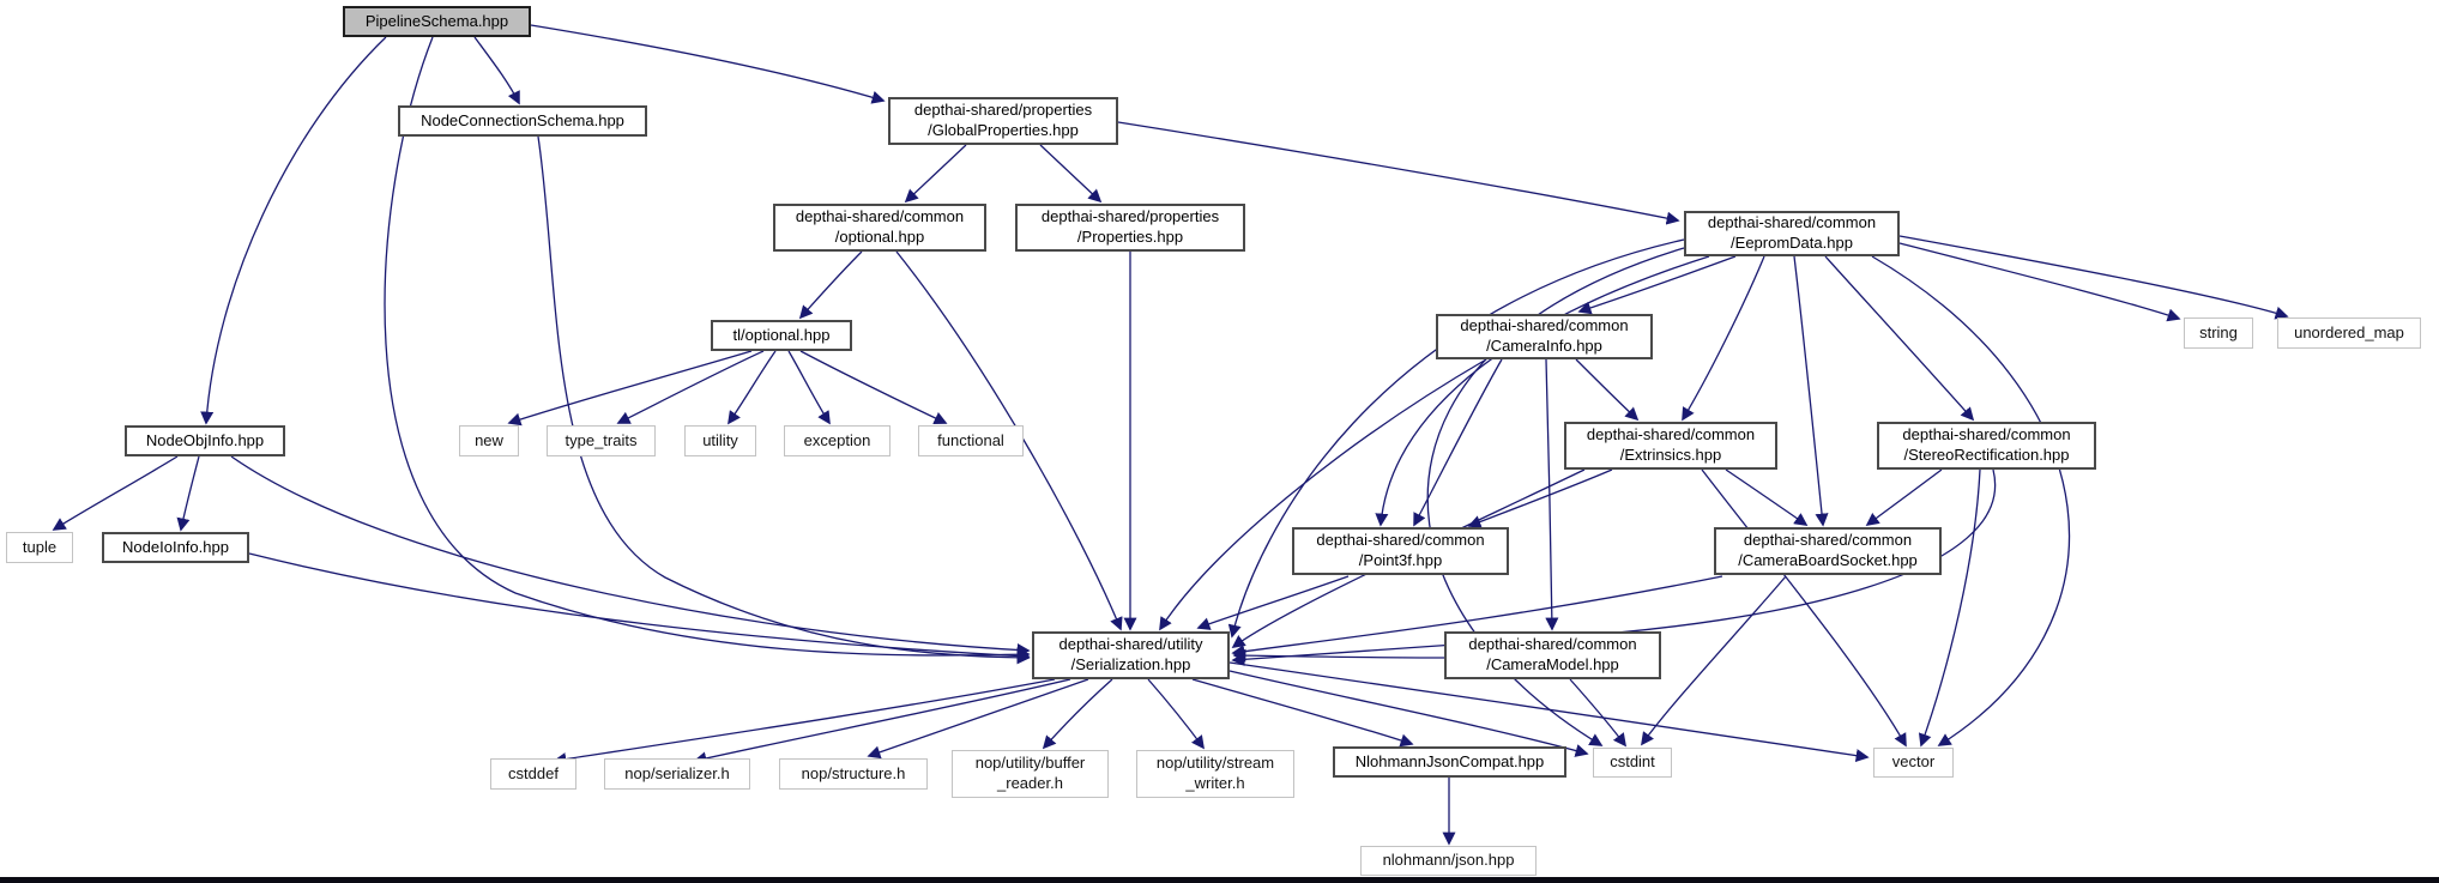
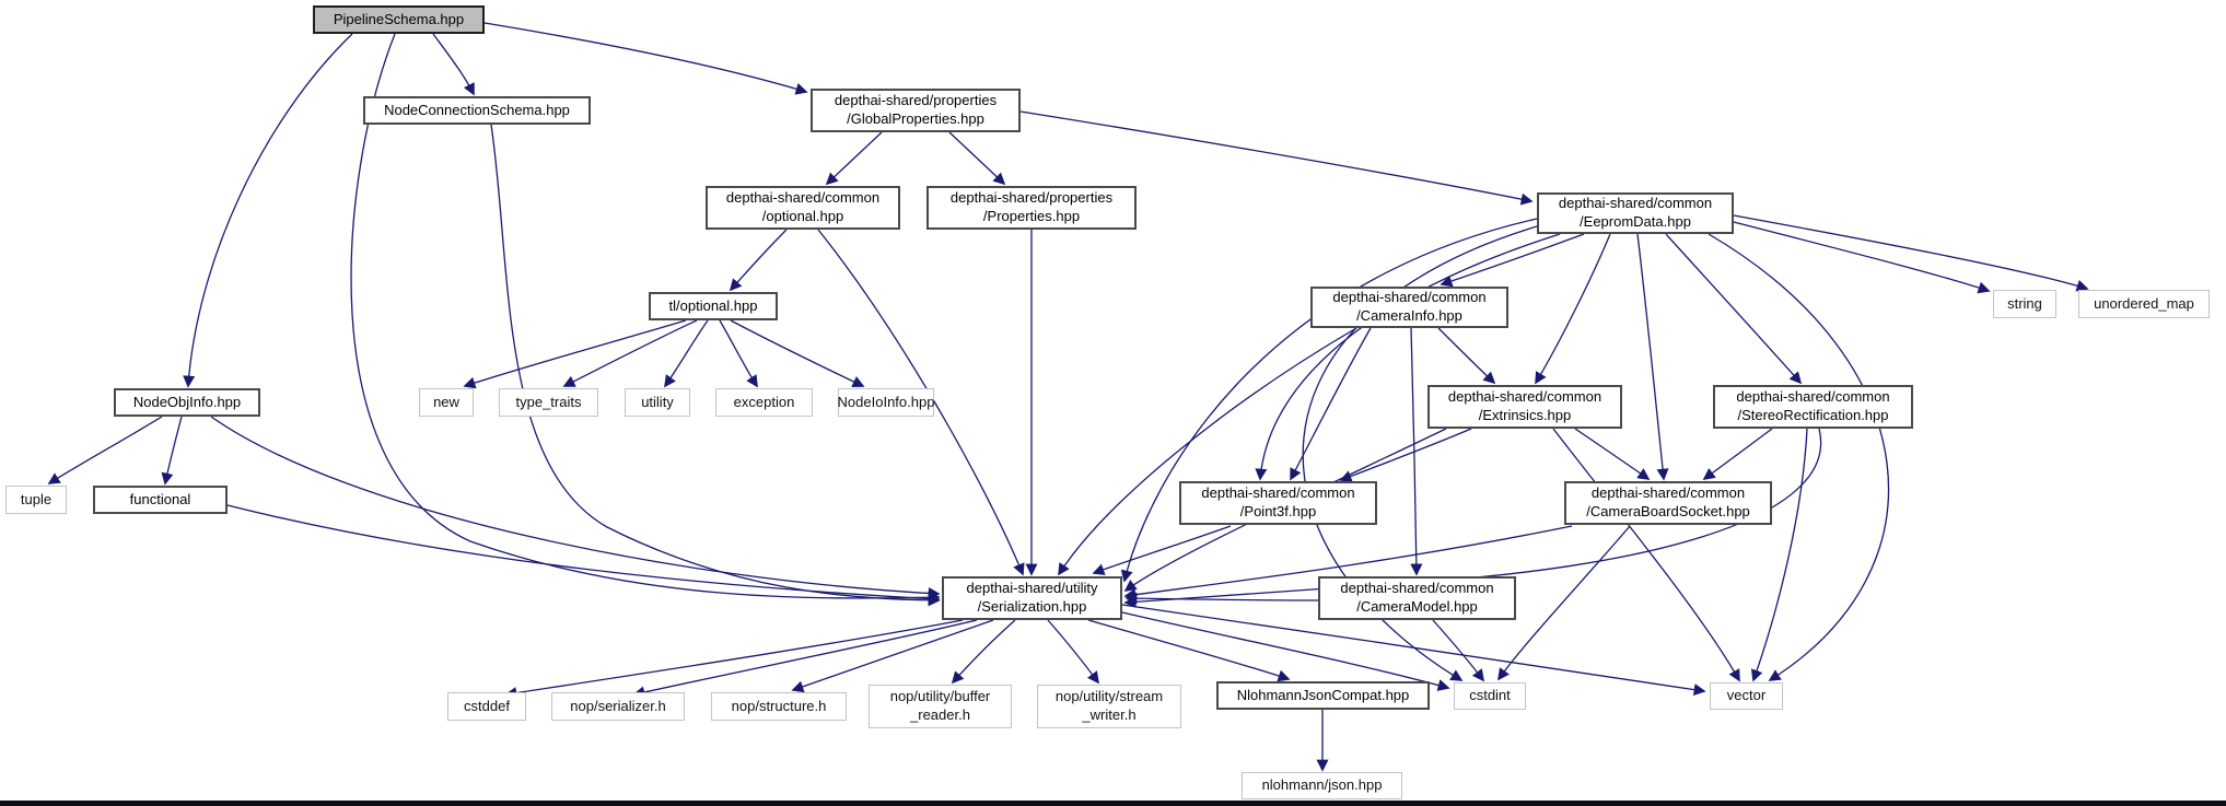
  PipelineSchema.hpp
  NodeConnectionSchema.hpp
  depthai-shared/properties
  /GlobalProperties.hpp
  depthai-shared/common
  /optional.hpp
  depthai-shared/properties
  /Properties.hpp
  depthai-shared/common
  /EepromData.hpp
  tl/optional.hpp
  depthai-shared/common
  /CameraInfo.hpp
  string
  unordered_map
  new
  type_traits
  utility
  exception
- functional
+ NodeIoInfo.hpp
  NodeObjInfo.hpp
  depthai-shared/common
  /Extrinsics.hpp
  depthai-shared/common
  /StereoRectification.hpp
  tuple
- NodeIoInfo.hpp
+ functional
  depthai-shared/common
  /Point3f.hpp
  depthai-shared/common
  /CameraBoardSocket.hpp
  depthai-shared/utility
  /Serialization.hpp
  depthai-shared/common
  /CameraModel.hpp
  cstddef
  nop/serializer.h
  nop/structure.h
  nop/utility/buffer
  _reader.h
  nop/utility/stream
  _writer.h
  NlohmannJsonCompat.hpp
  cstdint
  vector
  nlohmann/json.hpp
